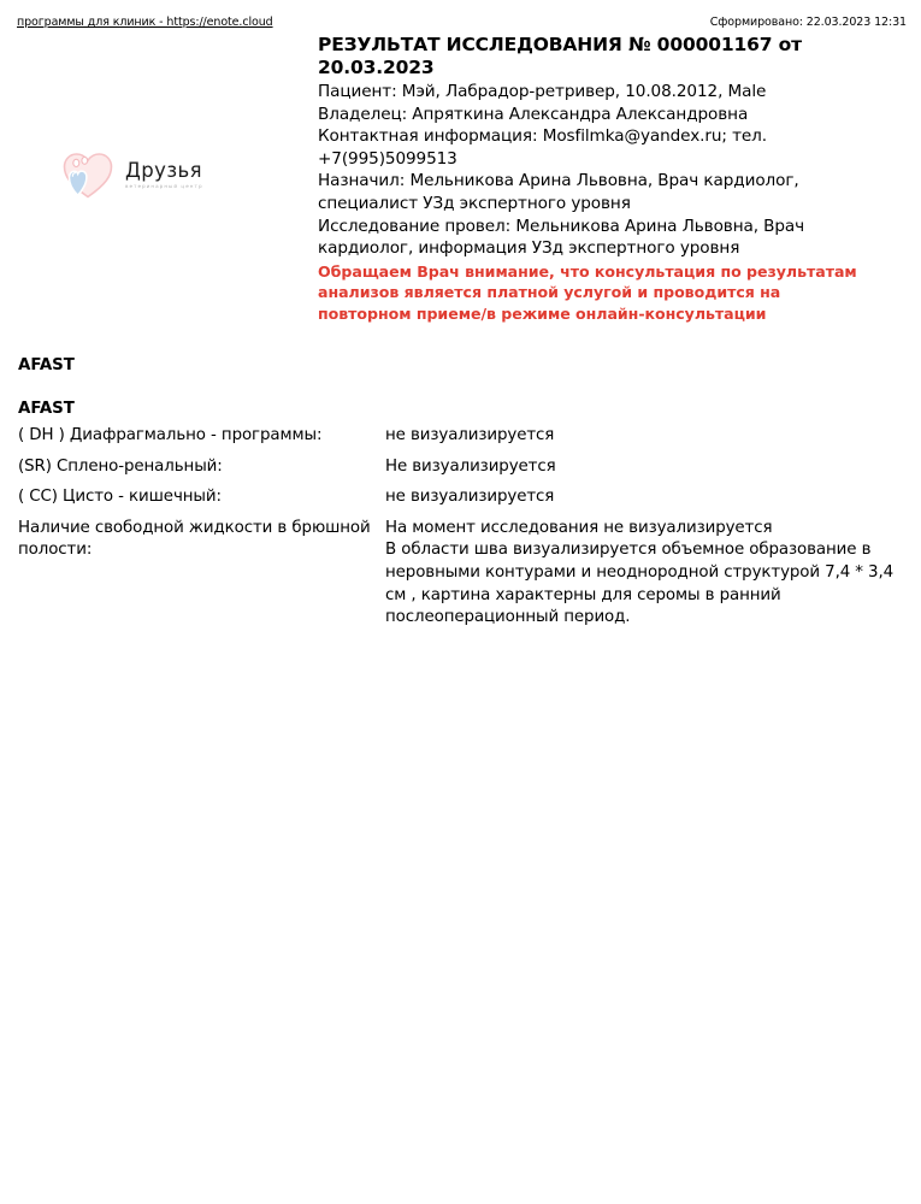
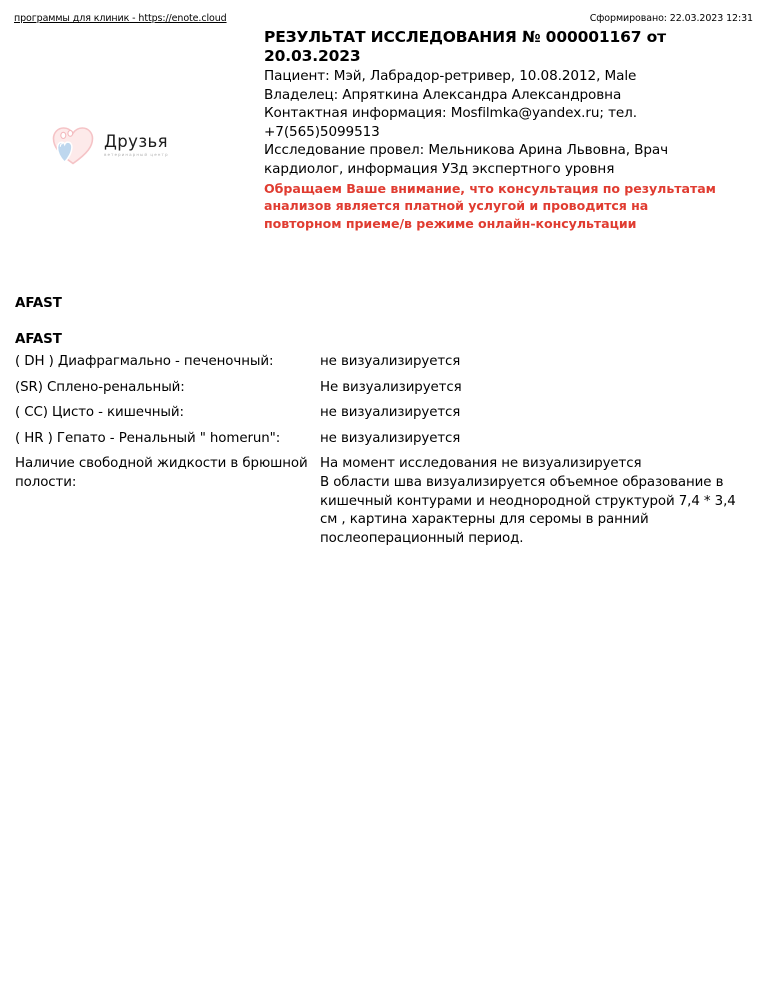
  программы для клиник - https://enote.cloud
  Сформировано: 22.03.2023 12:31
  РЕЗУЛЬТАТ ИССЛЕДОВАНИЯ № 000001167 от 20.03.2023
  Пациент: Мэй, Лабрадор-ретривер, 10.08.2012, Male
  Владелец: Апряткина Александра Александровна
- Контактная информация: Mosfilmka@yandex.ru; тел. +7(995)5099513
+ Контактная информация: Mosfilmka@yandex.ru; тел. +7(565)5099513
- Назначил: Мельникова Арина Львовна, Врач кардиолог, специалист УЗд экспертного уровня
  Исследование провел: Мельникова Арина Львовна, Врач кардиолог, информация УЗд экспертного уровня
- Обращаем Врач внимание, что консультация по результатам анализов является платной услугой и проводится на повторном приеме/в режиме онлайн-консультации
+ Обращаем Ваше внимание, что консультация по результатам анализов является платной услугой и проводится на повторном приеме/в режиме онлайн-консультации
  Друзья
  AFAST
  AFAST
- ( DH ) Диафрагмально - программы:	не визуализируется
+ ( DH ) Диафрагмально - печеночный:	не визуализируется
  (SR) Сплено-ренальный:	Не визуализируется
  ( CC) Цисто - кишечный:	не визуализируется
+ ( HR ) Гепато - Ренальный " homerun":	не визуализируется
- Наличие свободной жидкости в брюшной полости:	На момент исследования не визуализируетсяВ области шва визуализируется объемное образование в неровными контурами и неоднородной структурой 7,4 * 3,4 см , картина характерны для серомы в ранний послеоперационный период.
+ Наличие свободной жидкости в брюшной полости:	На момент исследования не визуализируетсяВ области шва визуализируется объемное образование в кишечный контурами и неоднородной структурой 7,4 * 3,4 см , картина характерны для серомы в ранний послеоперационный период.
